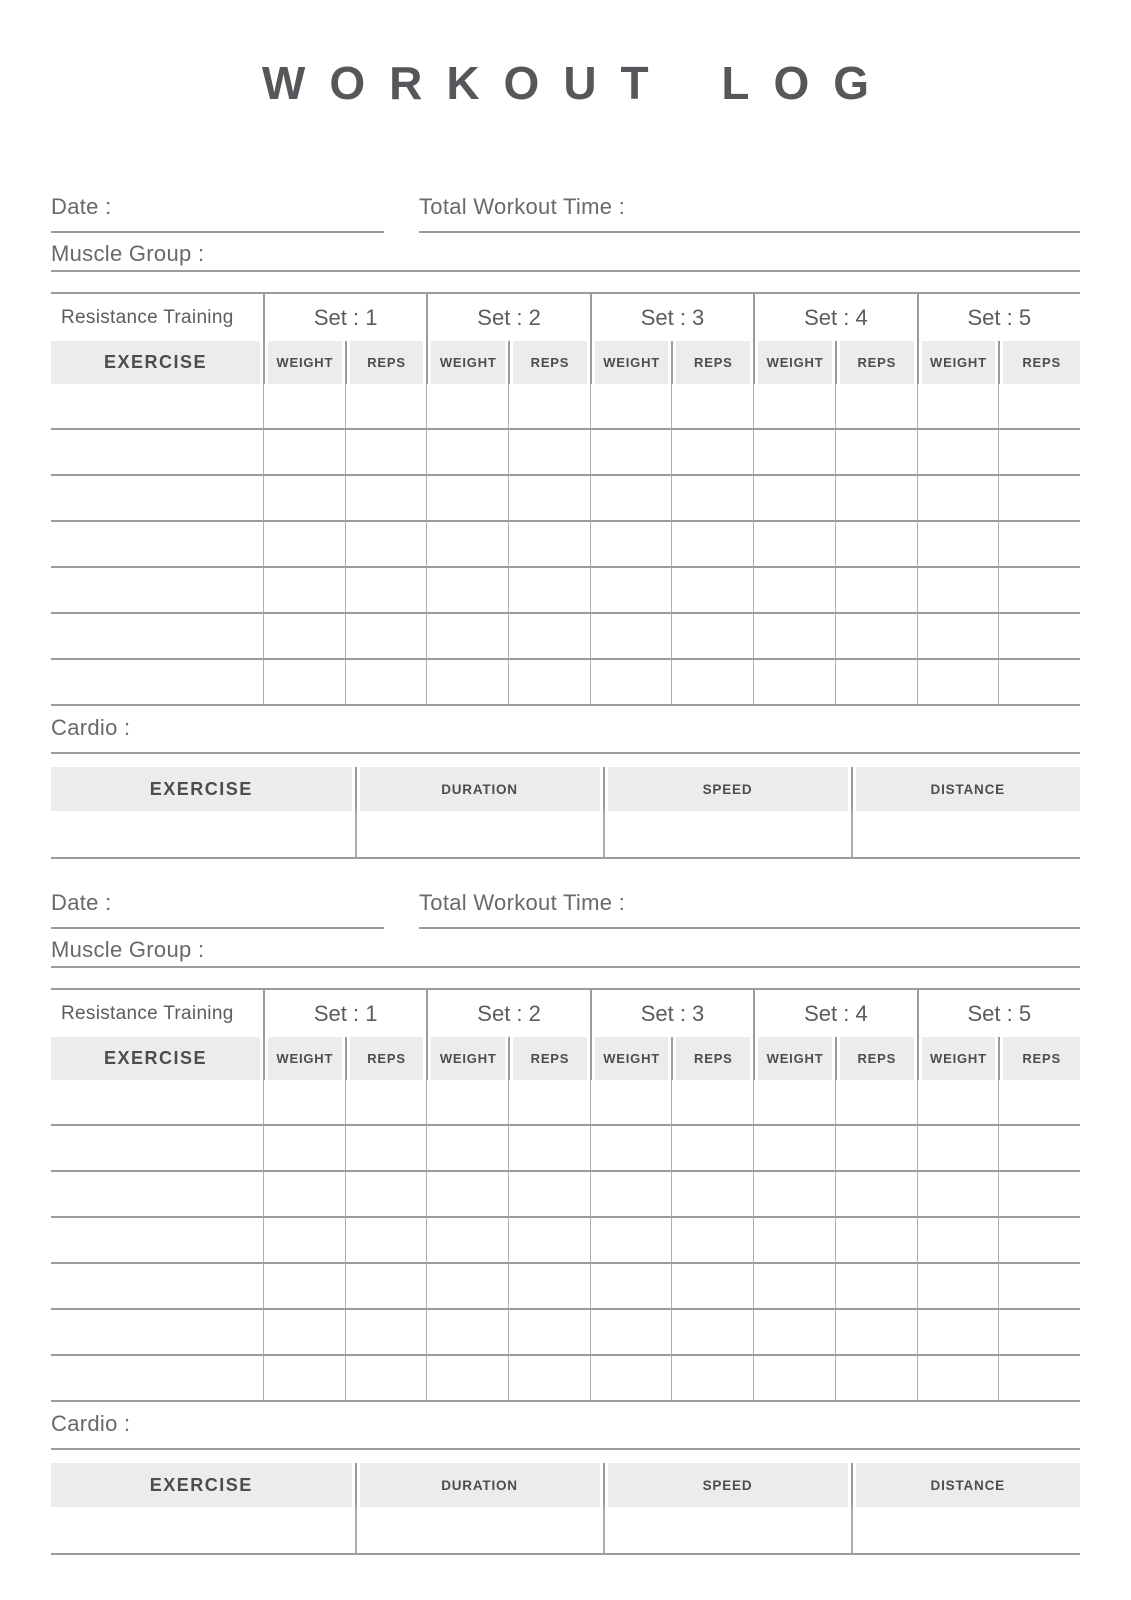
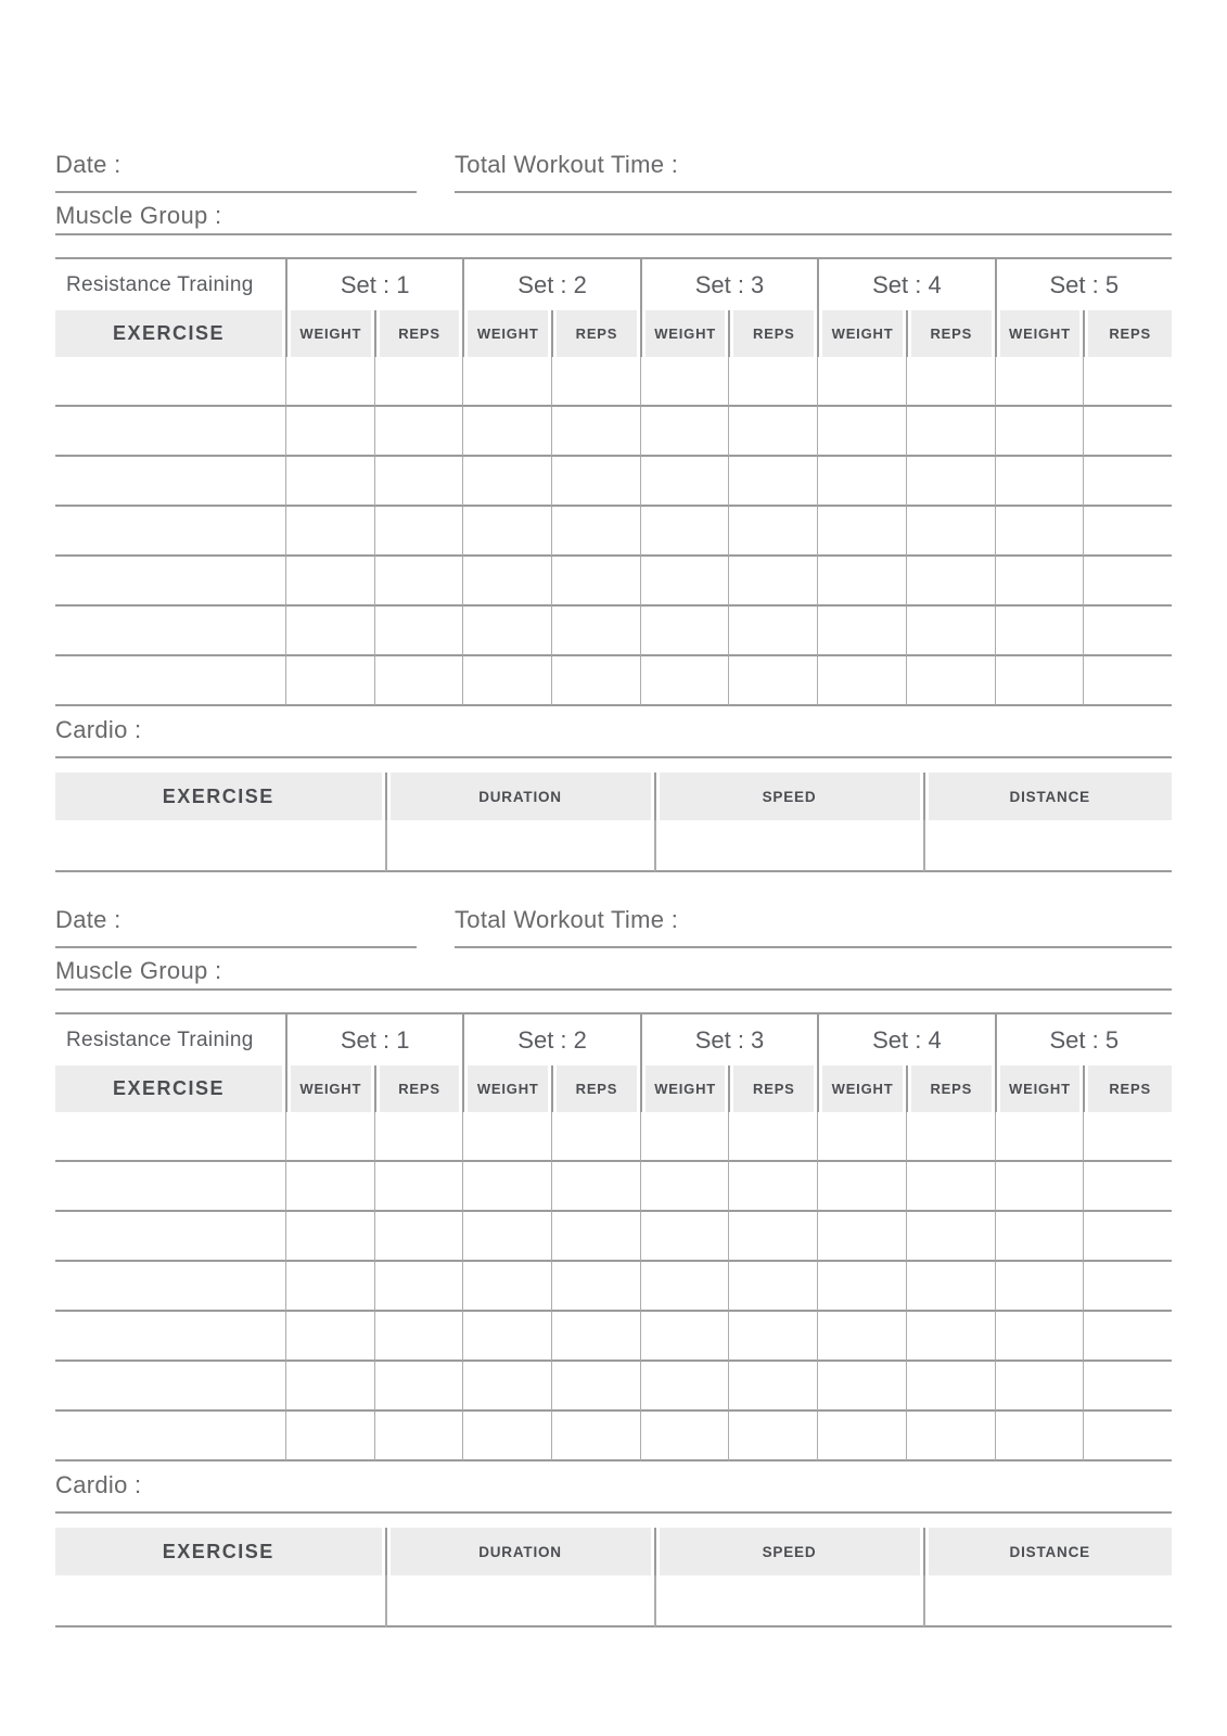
- WORKOUT LOG
  Date :
  Total Workout Time :
  Muscle Group :
  Resistance Training
  Set : 1
  Set : 2
  Set : 3
  Set : 4
  Set : 5
  EXERCISE
  WEIGHT
  REPS
  WEIGHT
  REPS
  WEIGHT
  REPS
  WEIGHT
  REPS
  WEIGHT
  REPS
  Cardio :
  EXERCISE
  DURATION
  SPEED
  DISTANCE
  Date :
  Total Workout Time :
  Muscle Group :
  Resistance Training
  Set : 1
  Set : 2
  Set : 3
  Set : 4
  Set : 5
  EXERCISE
  WEIGHT
  REPS
  WEIGHT
  REPS
  WEIGHT
  REPS
  WEIGHT
  REPS
  WEIGHT
  REPS
  Cardio :
  EXERCISE
  DURATION
  SPEED
  DISTANCE
